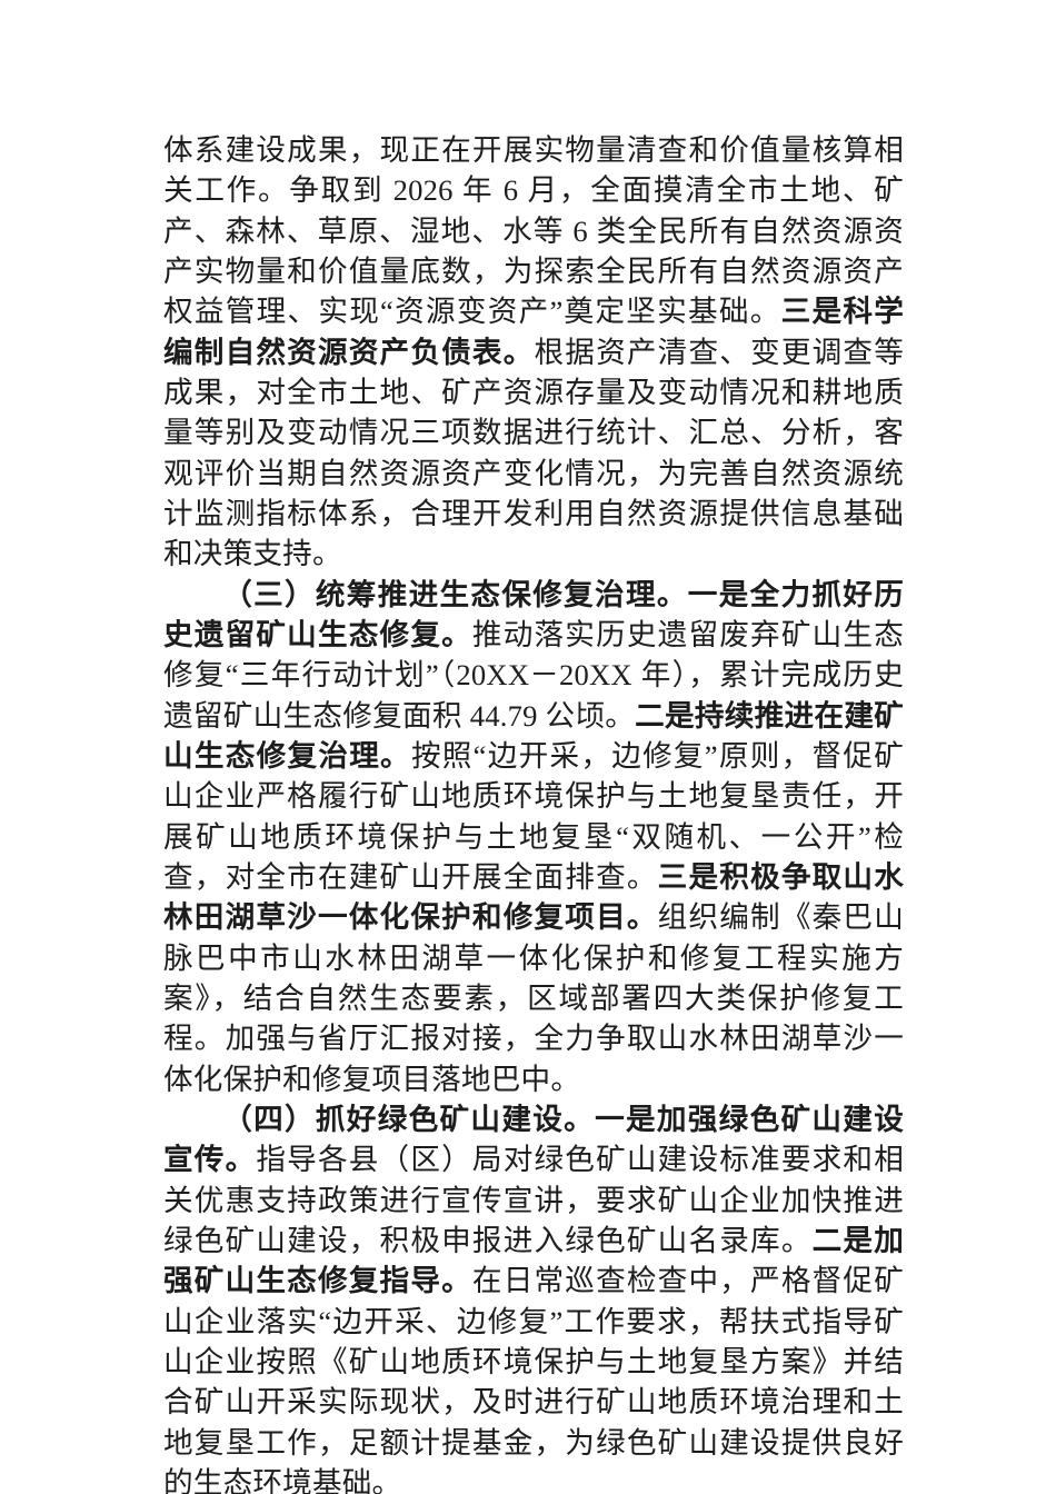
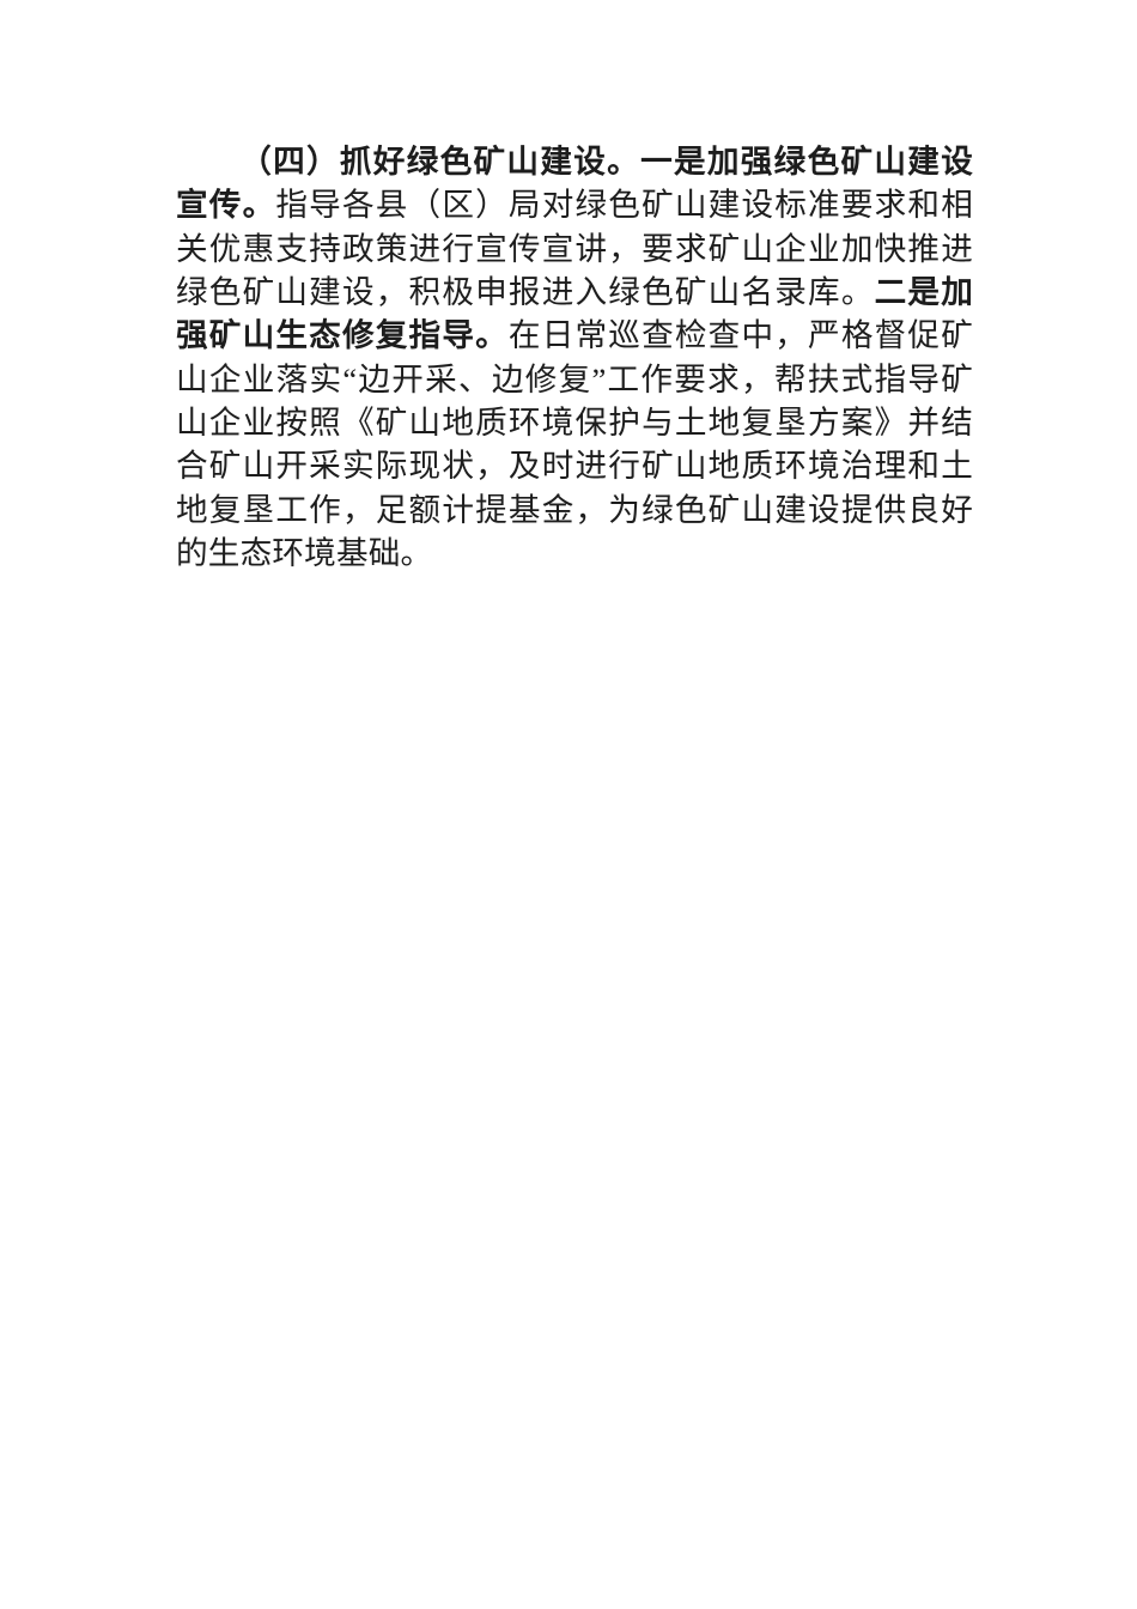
- 体系建设成果，现正在开展实物量清查和价值量核算相关工作。争取到 2026 年 6 月，全面摸清全市土地、矿产、森林、草原、湿地、水等 6 类全民所有自然资源资产实物量和价值量底数，为探索全民所有自然资源资产权益管理、实现“资源变资产”奠定坚实基础。三是科学编制自然资源资产负债表。根据资产清查、变更调查等成果，对全市土地、矿产资源存量及变动情况和耕地质量等别及变动情况三项数据进行统计、汇总、分析，客观评价当期自然资源资产变化情况，为完善自然资源统计监测指标体系，合理开发利用自然资源提供信息基础和决策支持。
- （三）统筹推进生态保修复治理。一是全力抓好历史遗留矿山生态修复。推动落实历史遗留废弃矿山生态修复“三年行动计划”（20XX－20XX 年），累计完成历史遗留矿山生态修复面积 44.79 公顷。二是持续推进在建矿山生态修复治理。按照“边开采，边修复”原则，督促矿山企业严格履行矿山地质环境保护与土地复垦责任，开展矿山地质环境保护与土地复垦“双随机、一公开”检查，对全市在建矿山开展全面排查。三是积极争取山水林田湖草沙一体化保护和修复项目。组织编制《秦巴山脉巴中市山水林田湖草一体化保护和修复工程实施方案》，结合自然生态要素，区域部署四大类保护修复工程。加强与省厅汇报对接，全力争取山水林田湖草沙一体化保护和修复项目落地巴中。
  （四）抓好绿色矿山建设。一是加强绿色矿山建设宣传。指导各县（区）局对绿色矿山建设标准要求和相关优惠支持政策进行宣传宣讲，要求矿山企业加快推进绿色矿山建设，积极申报进入绿色矿山名录库。二是加强矿山生态修复指导。在日常巡查检查中，严格督促矿山企业落实“边开采、边修复”工作要求，帮扶式指导矿山企业按照《矿山地质环境保护与土地复垦方案》并结合矿山开采实际现状，及时进行矿山地质环境治理和土地复垦工作，足额计提基金，为绿色矿山建设提供良好的生态环境基础。
